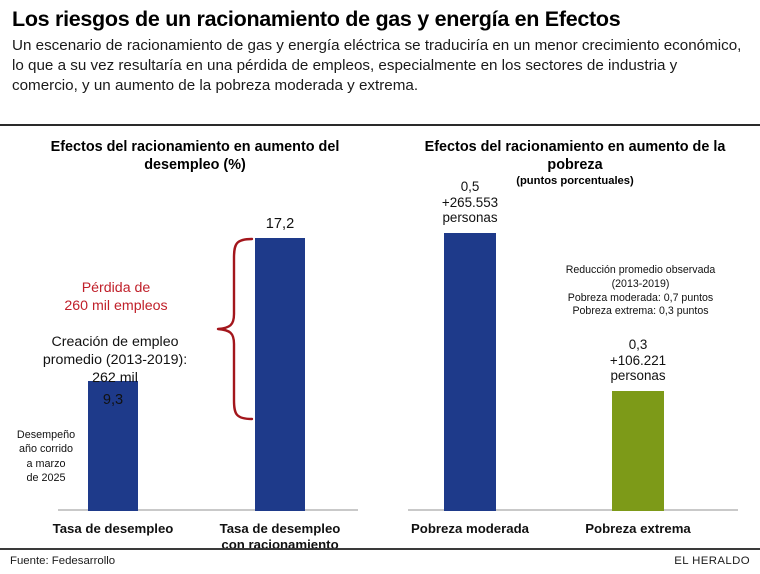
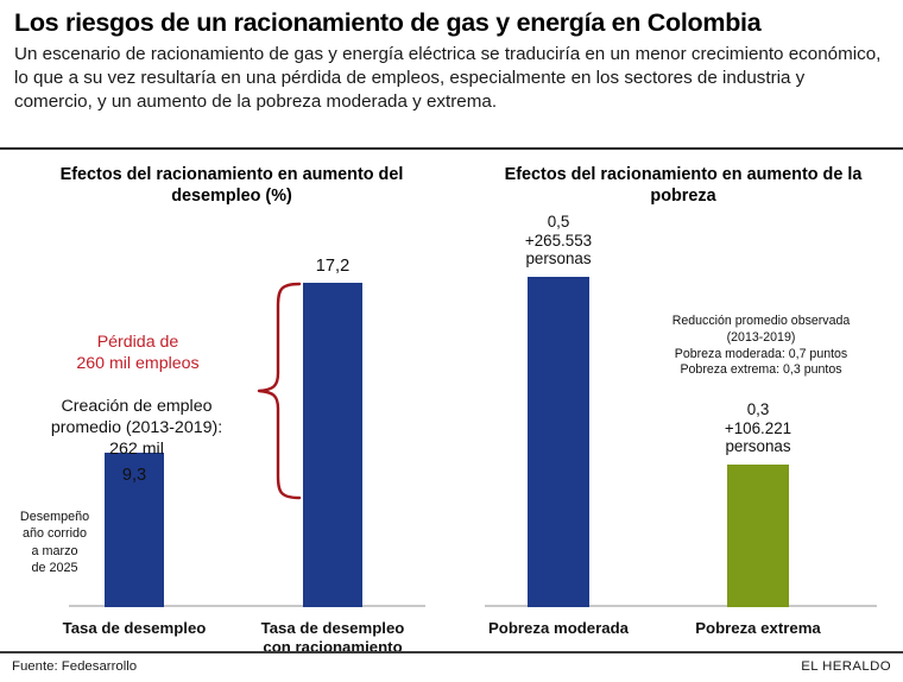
- Los riesgos de un racionamiento de gas y energía en Efectos
+ Los riesgos de un racionamiento de gas y energía en Colombia
  Un escenario de racionamiento de gas y energía eléctrica se traduciría en un menor crecimiento económico, lo que a su vez resultaría en una pérdida de empleos, especialmente en los sectores de industria y comercio, y un aumento de la pobreza moderada y extrema.
  Efectos del racionamiento en aumento del desempleo (%)
  9,3
  17,2
  Desempeño
  año corrido
  a marzo
  de 2025
  Pérdida de
  260 mil empleos
  Creación de empleo
  promedio (2013-2019):
  262 mil
  Tasa de desempleo
  Tasa de desempleo
  con racionamiento
  Efectos del racionamiento en aumento de la pobreza
- (puntos porcentuales)
  0,5
  +265.553
  personas
  0,3
  +106.221
  personas
  Reducción promedio observada
  (2013-2019)
  Pobreza moderada: 0,7 puntos
  Pobreza extrema: 0,3 puntos
  Pobreza moderada
  Pobreza extrema
  Fuente: Fedesarrollo
  EL HERALDO
